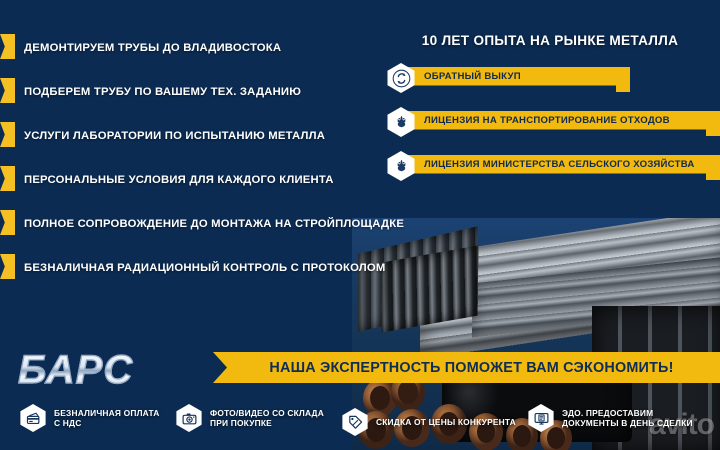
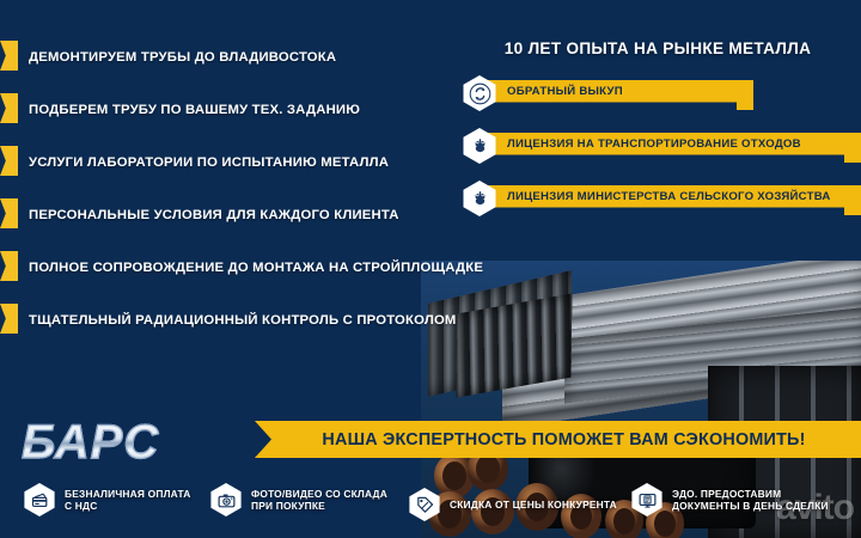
  avito
  ДЕМОНТИРУЕМ ТРУБЫ ДО ВЛАДИВОСТОКА
  ПОДБЕРЕМ ТРУБУ ПО ВАШЕМУ ТЕХ. ЗАДАНИЮ
  УСЛУГИ ЛАБОРАТОРИИ ПО ИСПЫТАНИЮ МЕТАЛЛА
  ПЕРСОНАЛЬНЫЕ УСЛОВИЯ ДЛЯ КАЖДОГО КЛИЕНТА
  ПОЛНОЕ СОПРОВОЖДЕНИЕ ДО МОНТАЖА НА СТРОЙПЛОЩАДКЕ
- БЕЗНАЛИЧНАЯ РАДИАЦИОННЫЙ КОНТРОЛЬ С ПРОТОКОЛОМ
+ ТЩАТЕЛЬНЫЙ РАДИАЦИОННЫЙ КОНТРОЛЬ С ПРОТОКОЛОМ
  10 ЛЕТ ОПЫТА НА РЫНКЕ МЕТАЛЛА
  ОБРАТНЫЙ ВЫКУП
  ЛИЦЕНЗИЯ НА ТРАНСПОРТИРОВАНИЕ ОТХОДОВ
  ЛИЦЕНЗИЯ МИНИСТЕРСТВА СЕЛЬСКОГО ХОЗЯЙСТВА
  БАРС
  НАША ЭКСПЕРТНОСТЬ ПОМОЖЕТ ВАМ СЭКОНОМИТЬ!
  БЕЗНАЛИЧНАЯ ОПЛАТА
  С НДС
  ФОТО/ВИДЕО СО СКЛАДА
  ПРИ ПОКУПКЕ
  СКИДКА ОТ ЦЕНЫ КОНКУРЕНТА
  ЭДО. ПРЕДОСТАВИМ
  ДОКУМЕНТЫ В ДЕНЬ СДЕЛКИ
